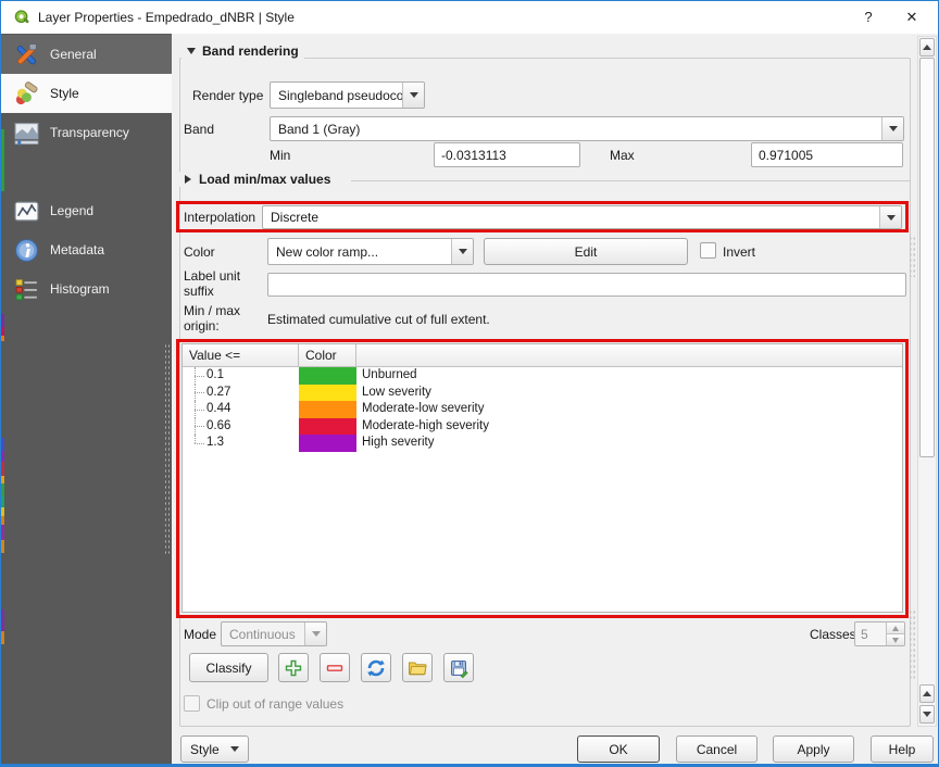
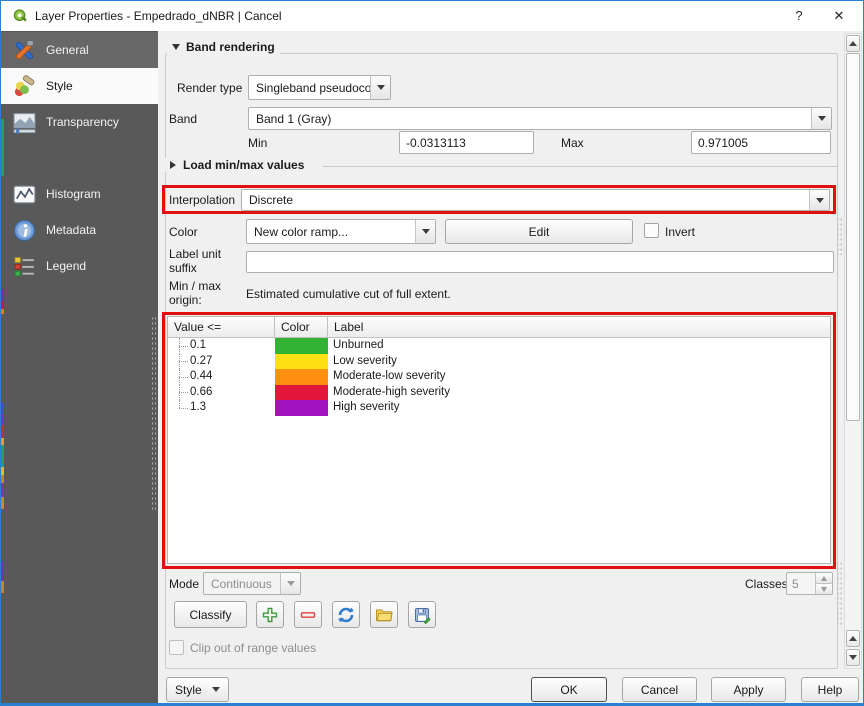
- Layer Properties - Empedrado_dNBR | Style
+ Layer Properties - Empedrado_dNBR | Cancel
  ?
  ✕
  General
  Style
  Transparency
- Legend
+ Histogram
  Metadata
- Histogram
+ Legend
  Band rendering
  Render type
  Singleband pseudoco
  Band
  Band 1 (Gray)
  Min
  -0.0313113
  Max
  0.971005
  Load min/max values
  Interpolation
  Discrete
  Color
  New color ramp...
  Edit
  Invert
  Label unit
  suffix
  Min / max
  origin:
  Estimated cumulative cut of full extent.
  Value <=
  Color
+ Label
  0.1
  Unburned
  0.27
  Low severity
  0.44
  Moderate-low severity
  0.66
  Moderate-high severity
  1.3
  High severity
  Mode
  Continuous
  Classes
  5
  Classify
  Clip out of range values
  Style
  OK
  Cancel
  Apply
  Help
